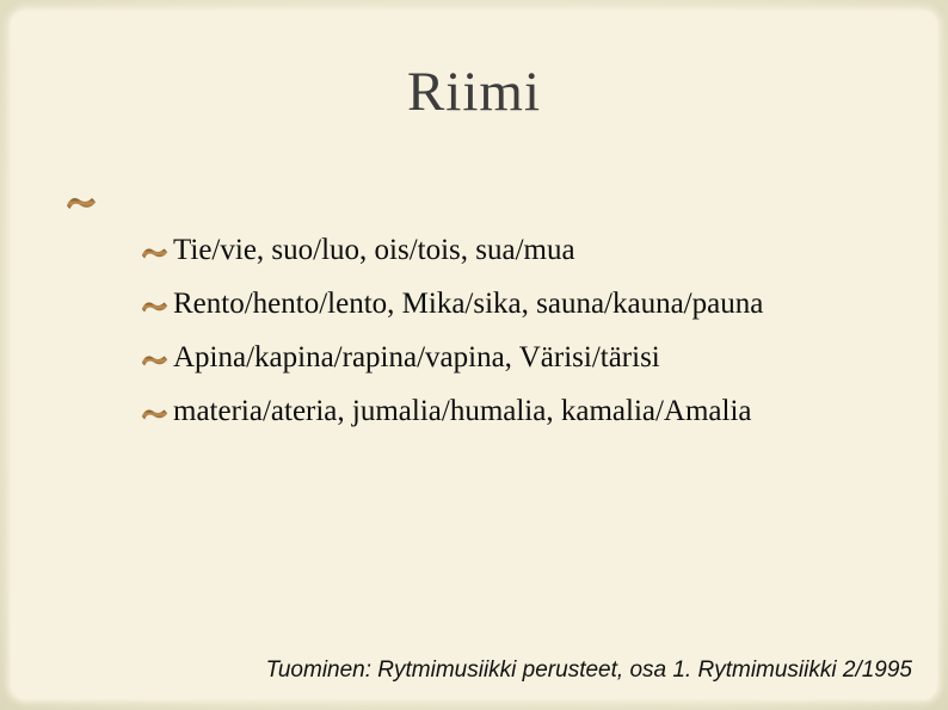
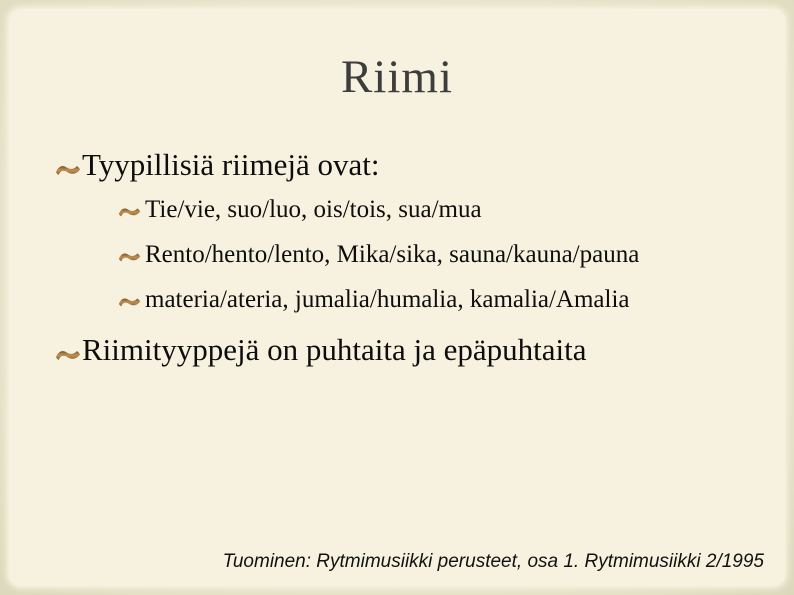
  Riimi
+ Tyypillisiä riimejä ovat:
  Tie/vie, suo/luo, ois/tois, sua/mua
  Rento/hento/lento, Mika/sika, sauna/kauna/pauna
- Apina/kapina/rapina/vapina, Värisi/tärisi
  materia/ateria, jumalia/humalia, kamalia/Amalia
+ Riimityyppejä on puhtaita ja epäpuhtaita
  Tuominen: Rytmimusiikki perusteet, osa 1. Rytmimusiikki 2/1995
